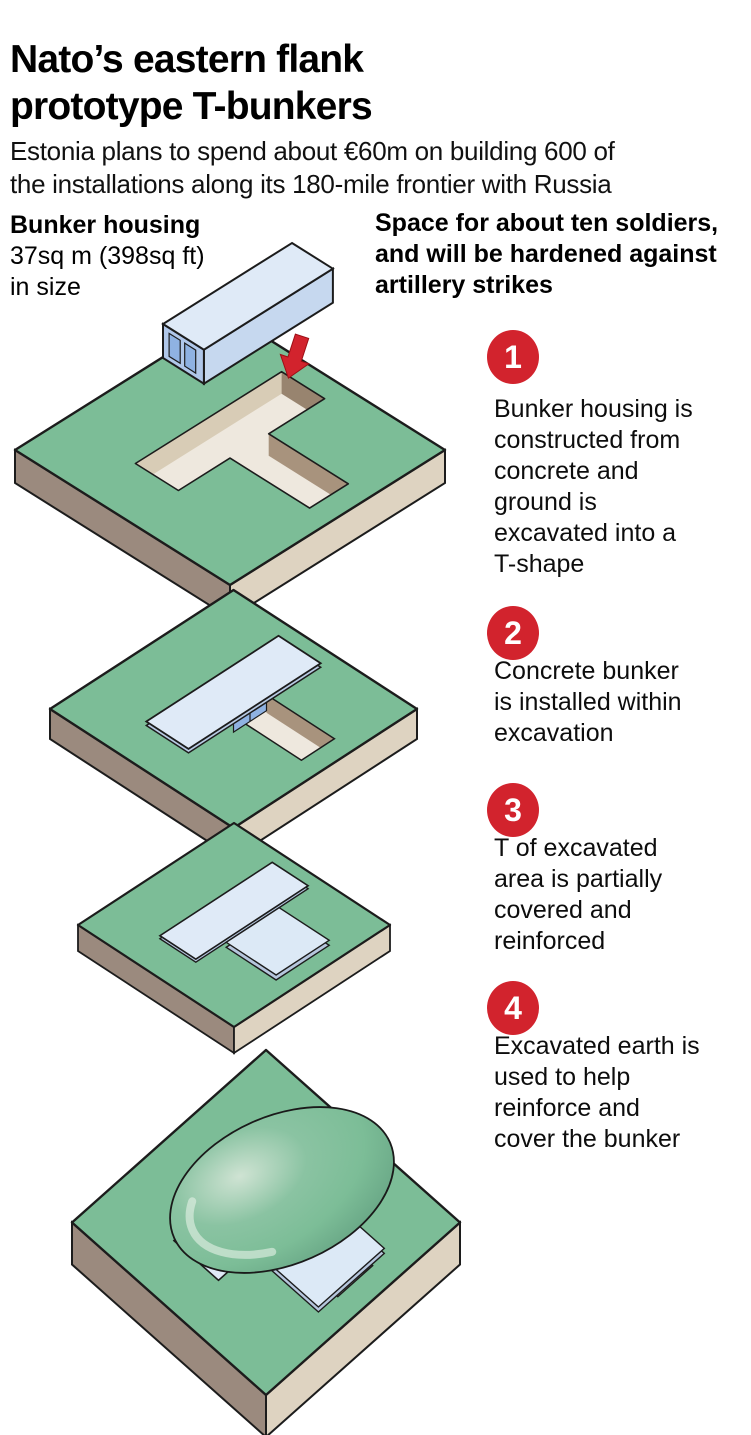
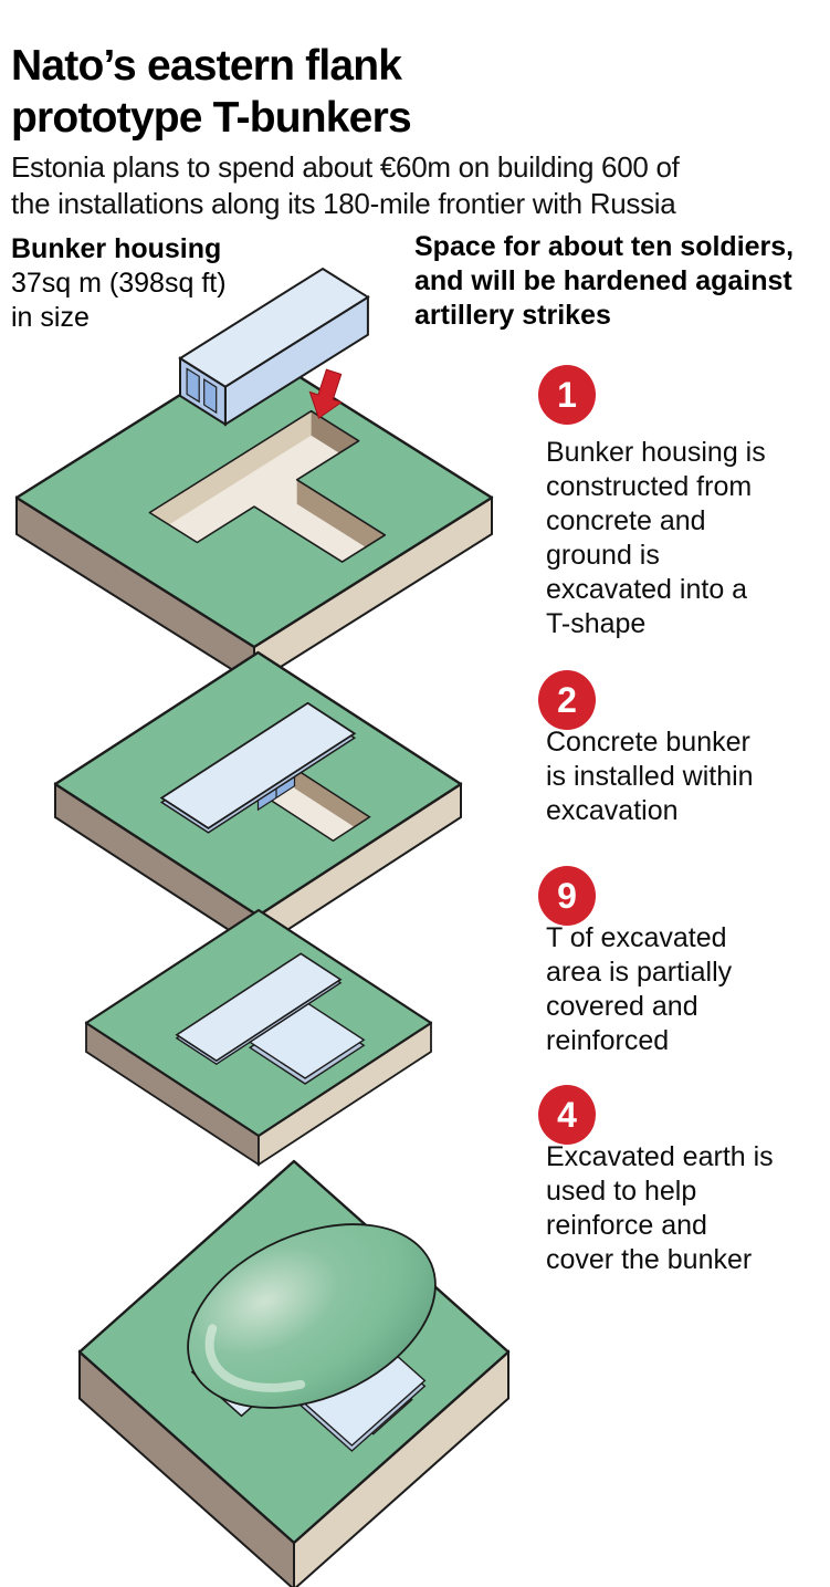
  Nato’s eastern flank
  prototype T-bunkers
  Estonia plans to spend about €60m on building 600 of
  the installations along its 180-mile frontier with Russia
  Bunker housing
  37sq m (398sq ft)
  in size
  Space for about ten soldiers,
  and will be hardened against
  artillery strikes
  1
  Bunker housing is
  constructed from
  concrete and
  ground is
  excavated into a
  T-shape
  2
  Concrete bunker
  is installed within
  excavation
- 3
+ 9
  T of excavated
  area is partially
  covered and
  reinforced
  4
  Excavated earth is
  used to help
  reinforce and
  cover the bunker
